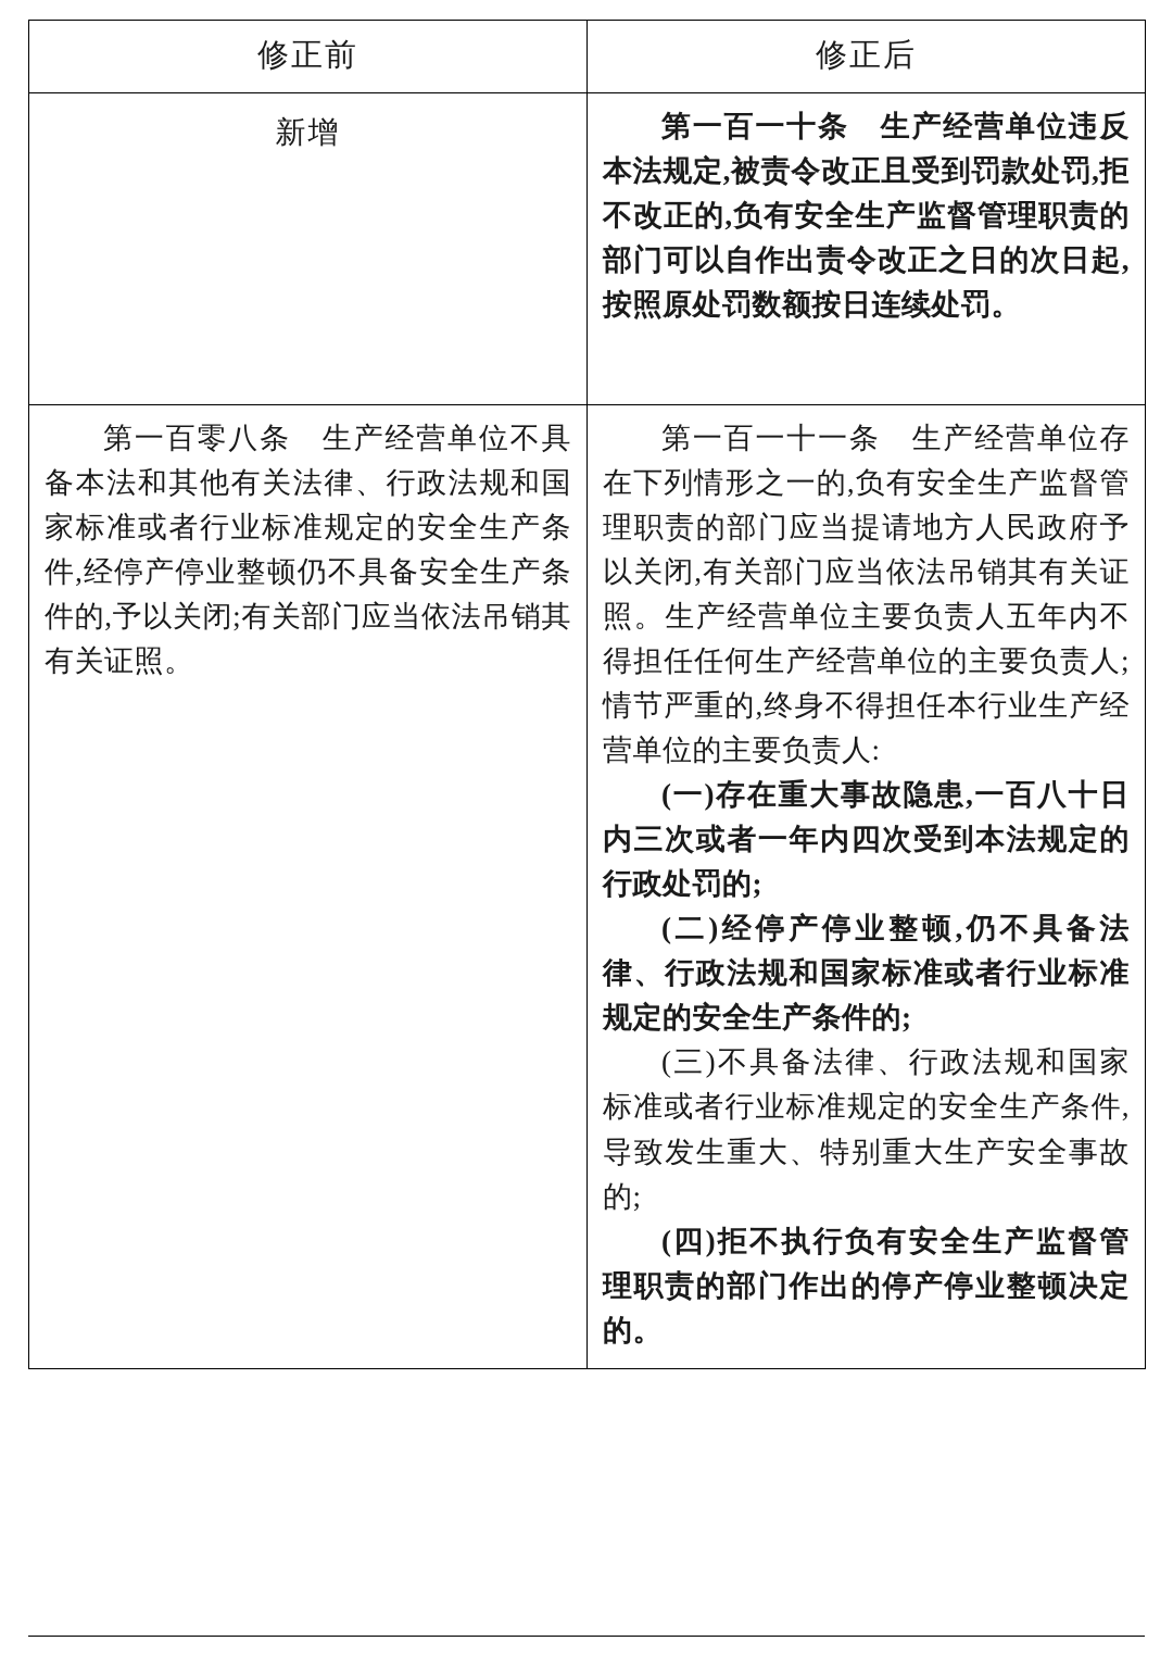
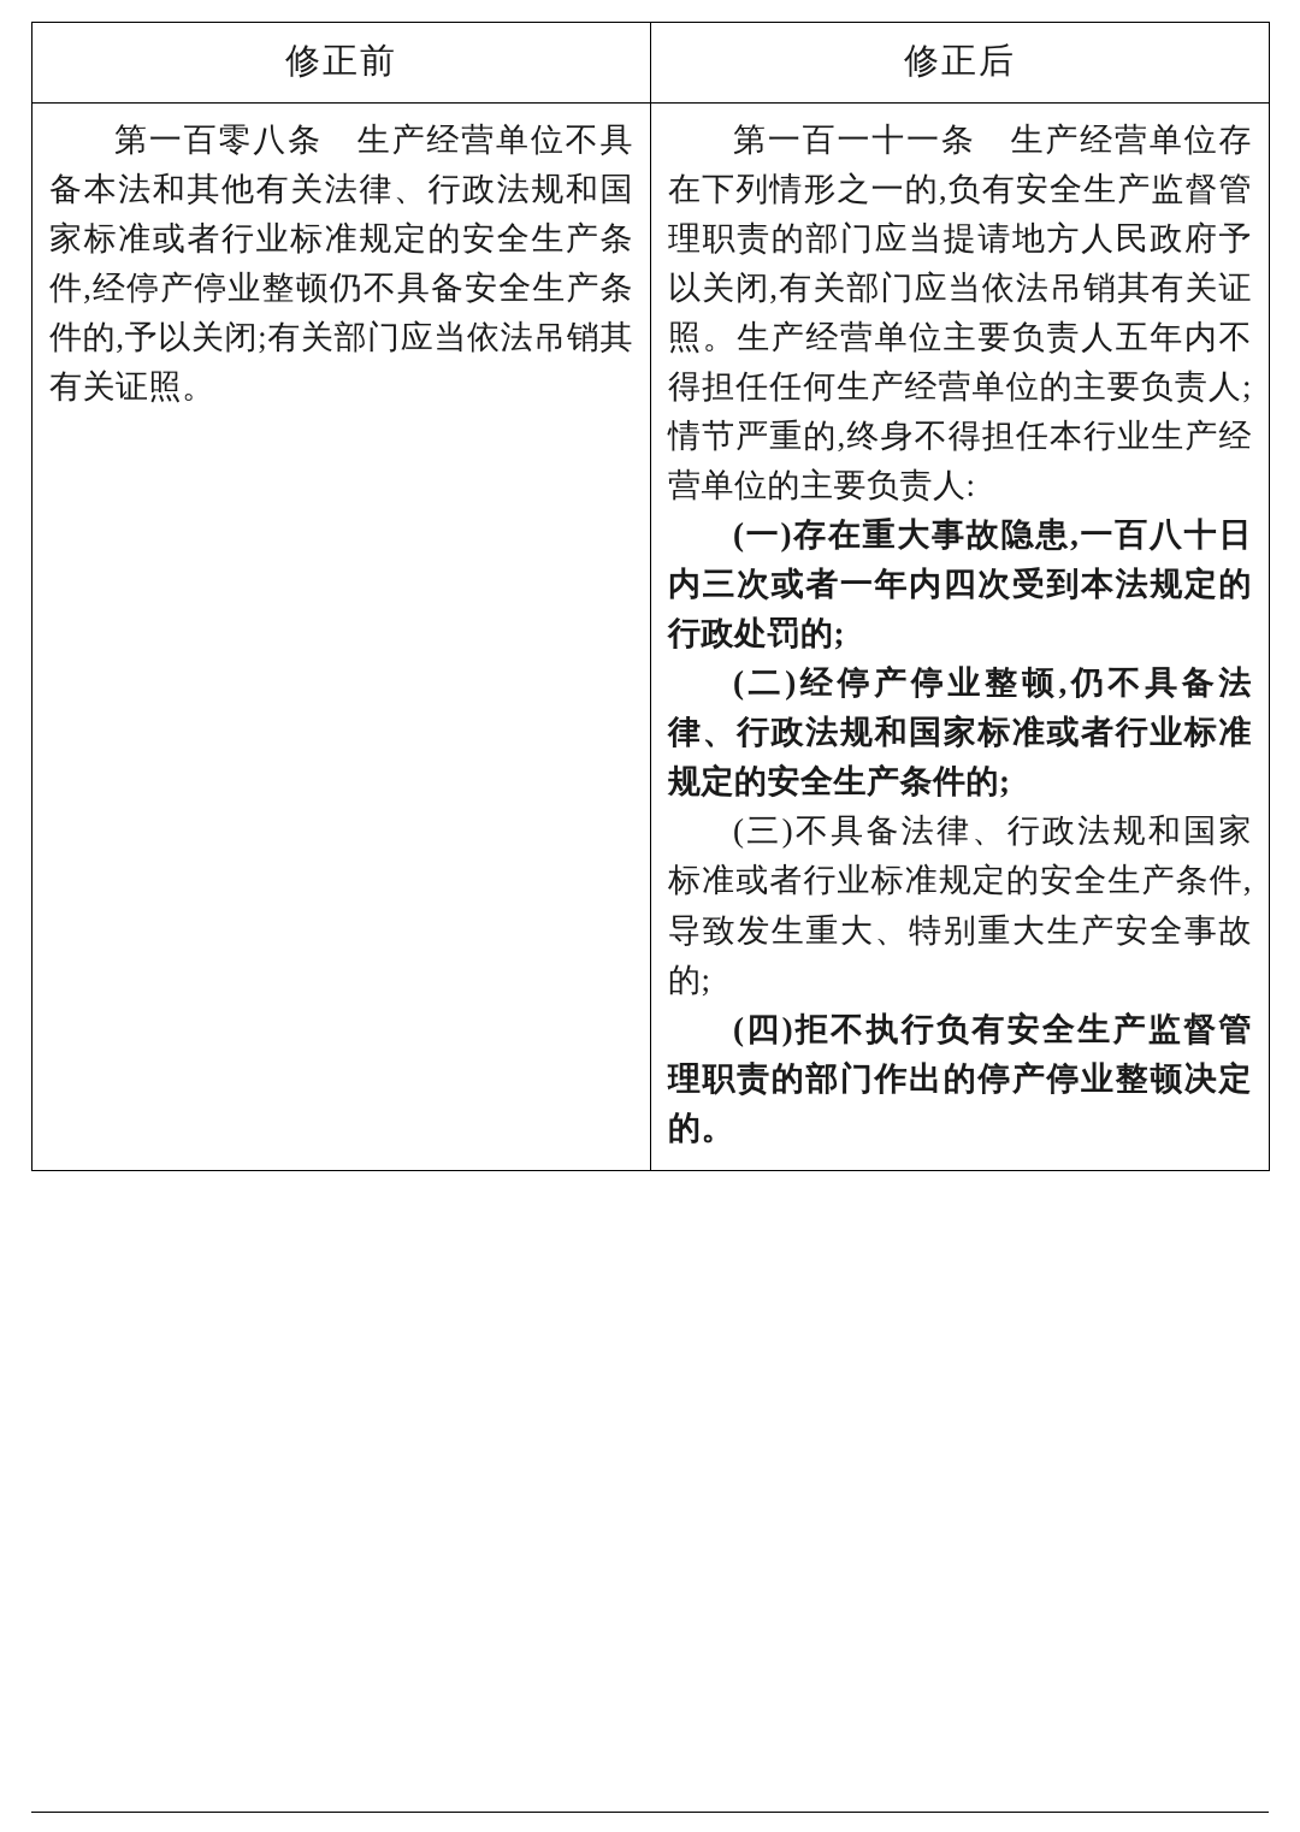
  修正前	修正后
- 新增	第一百一十条 生产经营单位违反本法规定,被责令改正且受到罚款处罚,拒不改正的,负有安全生产监督管理职责的部门可以自作出责令改正之日的次日起,按照原处罚数额按日连续处罚。
  第一百零八条 生产经营单位不具备本法和其他有关法律、行政法规和国家标准或者行业标准规定的安全生产条件,经停产停业整顿仍不具备安全生产条件的,予以关闭;有关部门应当依法吊销其有关证照。	第一百一十一条 生产经营单位存在下列情形之一的,负有安全生产监督管理职责的部门应当提请地方人民政府予以关闭,有关部门应当依法吊销其有关证照。生产经营单位主要负责人五年内不得担任任何生产经营单位的主要负责人;情节严重的,终身不得担任本行业生产经营单位的主要负责人: (一)存在重大事故隐患,一百八十日内三次或者一年内四次受到本法规定的行政处罚的; (二)经停产停业整顿,仍不具备法律、行政法规和国家标准或者行业标准规定的安全生产条件的; (三)不具备法律、行政法规和国家标准或者行业标准规定的安全生产条件,导致发生重大、特别重大生产安全事故的; (四)拒不执行负有安全生产监督管理职责的部门作出的停产停业整顿决定的。
